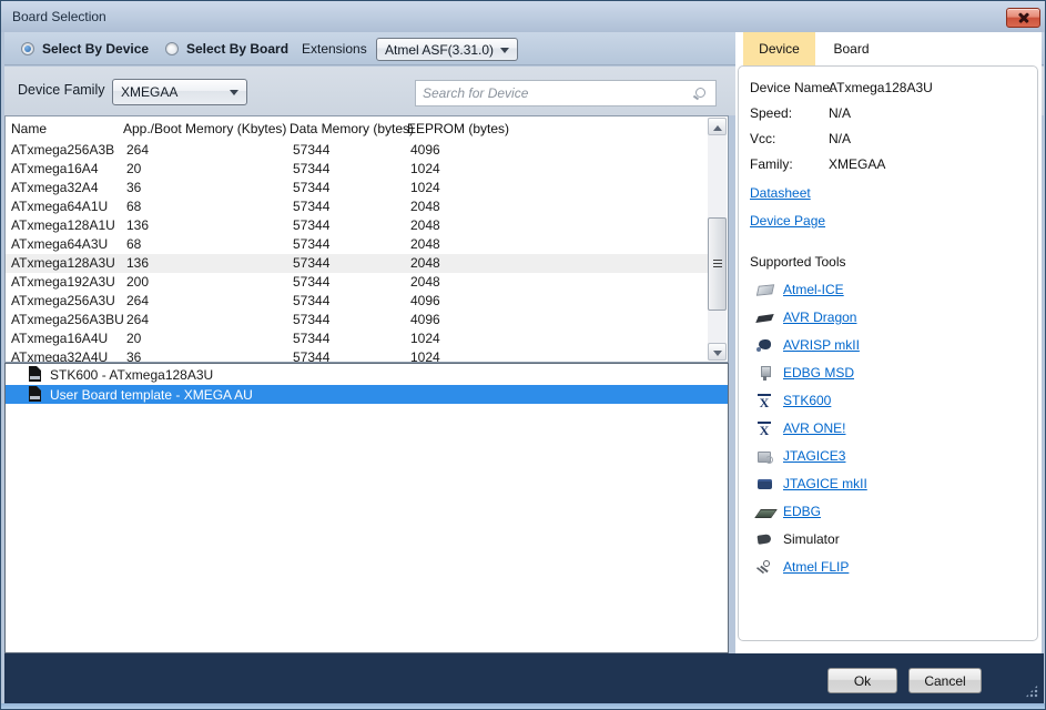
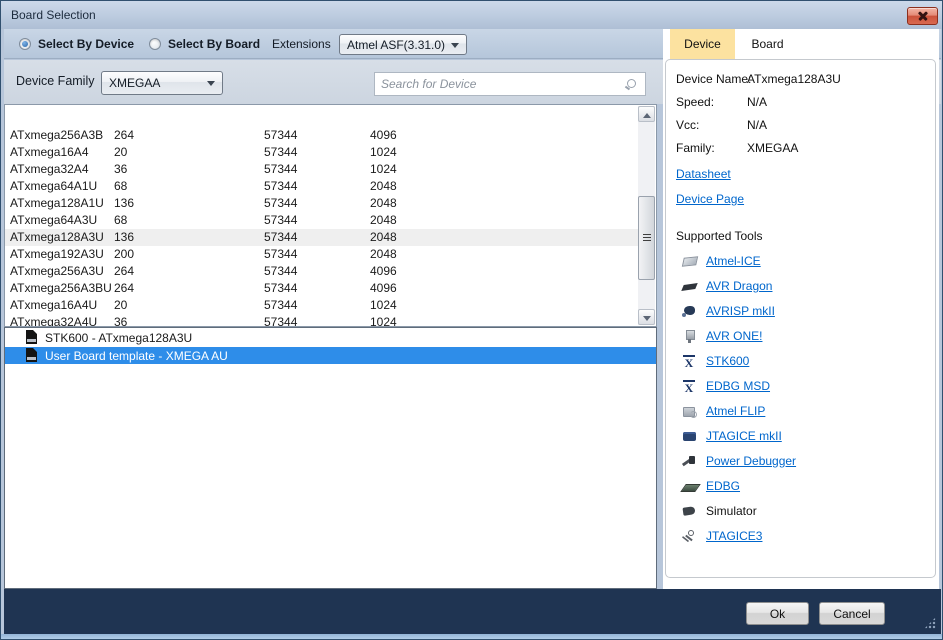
  Board Selection
  Select By Device
  Select By Board
  Extensions
  Atmel ASF(3.31.0)
  Device Family
  XMEGAA
  Search for Device
- Name
- App./Boot Memory (Kbytes)
- Data Memory (bytes)
- EEPROM (bytes)
  ATxmega256A3B
  264
  57344
  4096
  ATxmega16A4
  20
  57344
  1024
  ATxmega32A4
  36
  57344
  1024
  ATxmega64A1U
  68
  57344
  2048
  ATxmega128A1U
  136
  57344
  2048
  ATxmega64A3U
  68
  57344
  2048
  ATxmega128A3U
  136
  57344
  2048
  ATxmega192A3U
  200
  57344
  2048
  ATxmega256A3U
  264
  57344
  4096
  ATxmega256A3BU
  264
  57344
  4096
  ATxmega16A4U
  20
  57344
  1024
  ATxmega32A4U
  36
  57344
  1024
  STK600 - ATxmega128A3U
  User Board template - XMEGA AU
  Device
  Board
  Device Name:
  ATxmega128A3U
  Speed:
  N/A
  Vcc:
  N/A
  Family:
  XMEGAA
  Datasheet
  Device Page
  Supported Tools
  Atmel-ICE
  AVR Dragon
  AVRISP mkII
- EDBG MSD
+ AVR ONE!
  STK600
- AVR ONE!
+ EDBG MSD
- JTAGICE3
+ Atmel FLIP
  JTAGICE mkII
+ Power Debugger
  EDBG
  Simulator
- Atmel FLIP
+ JTAGICE3
  Ok
  Cancel
